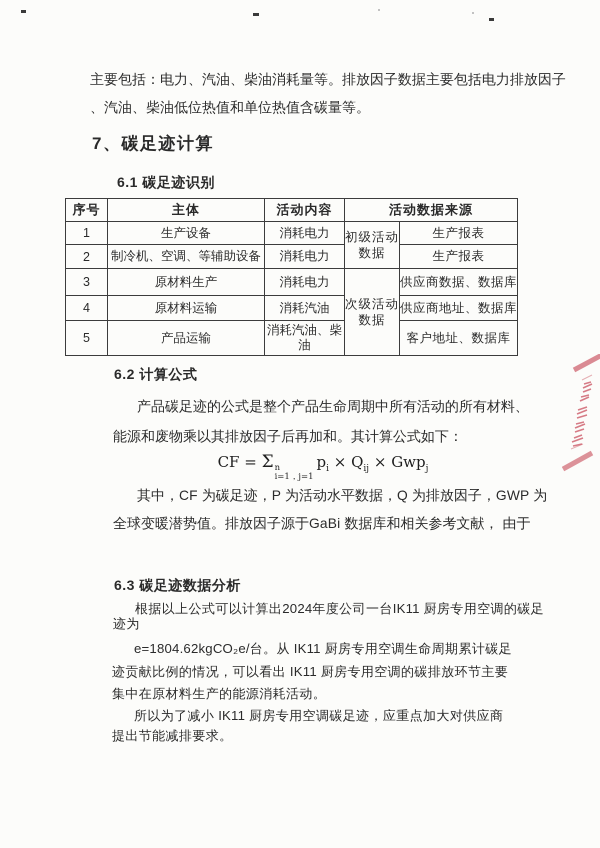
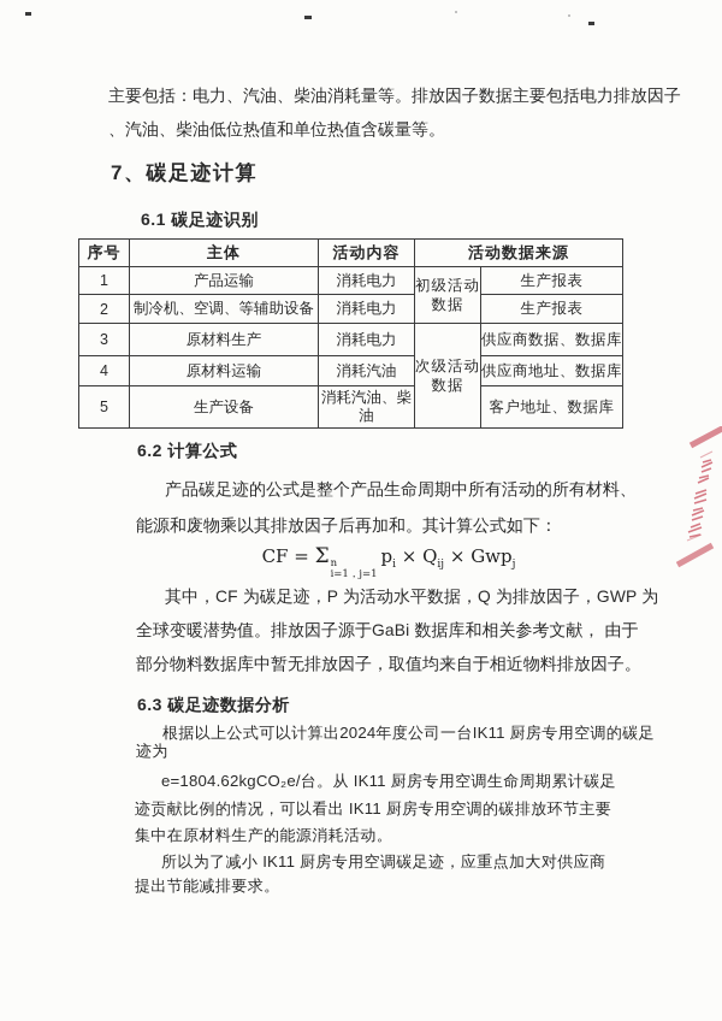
  主要包括：电力、汽油、柴油消耗量等。排放因子数据主要包括电力排放因子
  、汽油、柴油低位热值和单位热值含碳量等。
  7、碳足迹计算
  6.1 碳足迹识别
  序号	主体	活动内容	活动数据来源
- 1	生产设备	消耗电力	初级活动数据	生产报表
+ 1	产品运输	消耗电力	初级活动数据	生产报表
  2	制冷机、空调、等辅助设备	消耗电力	生产报表
  3	原材料生产	消耗电力	次级活动数据	供应商数据、数据库
  4	原材料运输	消耗汽油	供应商地址、数据库
- 5	产品运输	消耗汽油、柴油	客户地址、数据库
+ 5	生产设备	消耗汽油、柴油	客户地址、数据库
  6.2 计算公式
  产品碳足迹的公式是整个产品生命周期中所有活动的所有材料、
  能源和废物乘以其排放因子后再加和。其计算公式如下：
  CF = Σ
  n
  i=1，j=1
  pi × Qij × Gwpj
  其中，CF 为碳足迹，P 为活动水平数据，Q 为排放因子，GWP 为
  全球变暖潜势值。排放因子源于GaBi 数据库和相关参考文献， 由于
+ 部分物料数据库中暂无排放因子，取值均来自于相近物料排放因子。
  6.3 碳足迹数据分析
  根据以上公式可以计算出2024年度公司一台IK11 厨房专用空调的碳足
  迹为
  e=1804.62kgCO₂e/台。从 IK11 厨房专用空调生命周期累计碳足
  迹贡献比例的情况，可以看出 IK11 厨房专用空调的碳排放环节主要
  集中在原材料生产的能源消耗活动。
  所以为了减小 IK11 厨房专用空调碳足迹，应重点加大对供应商
  提出节能减排要求。
